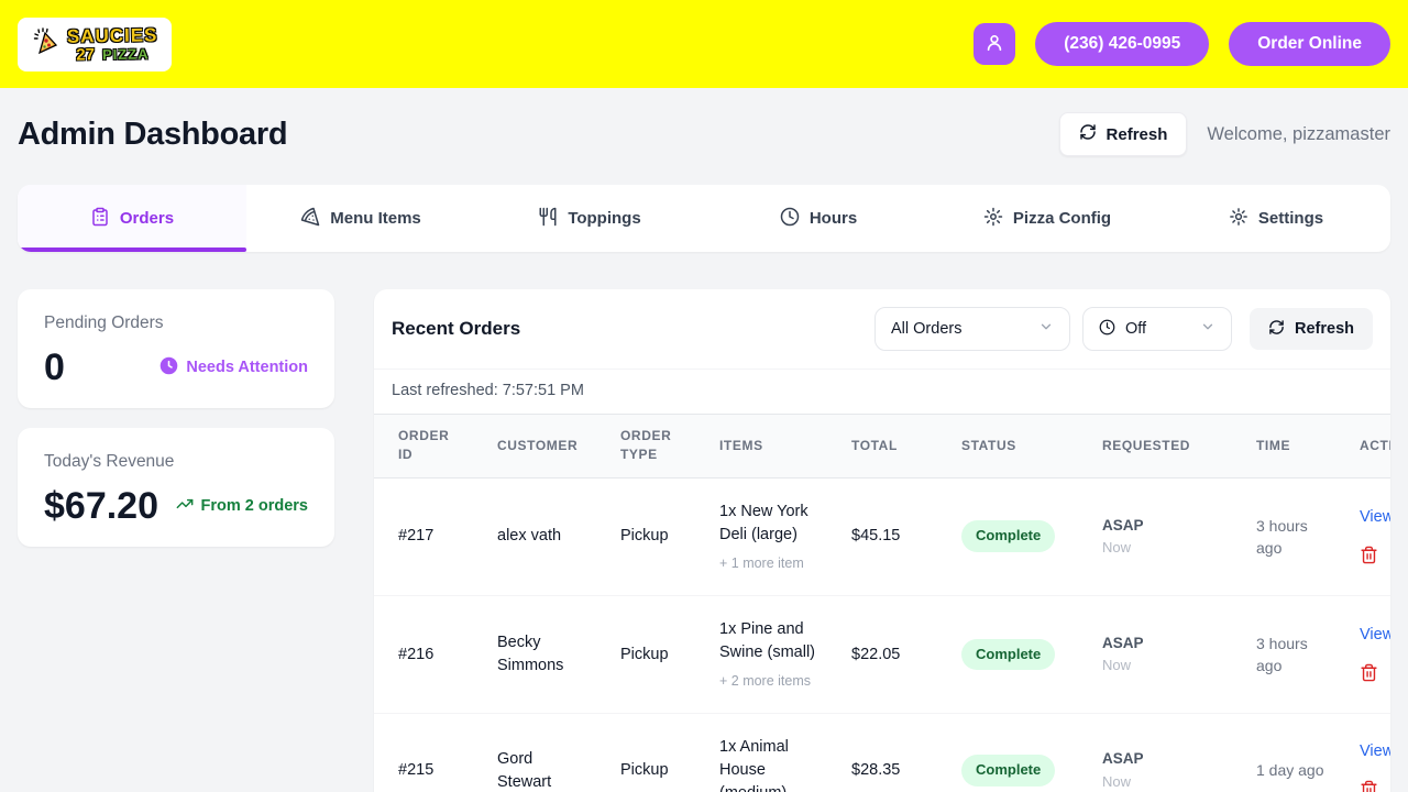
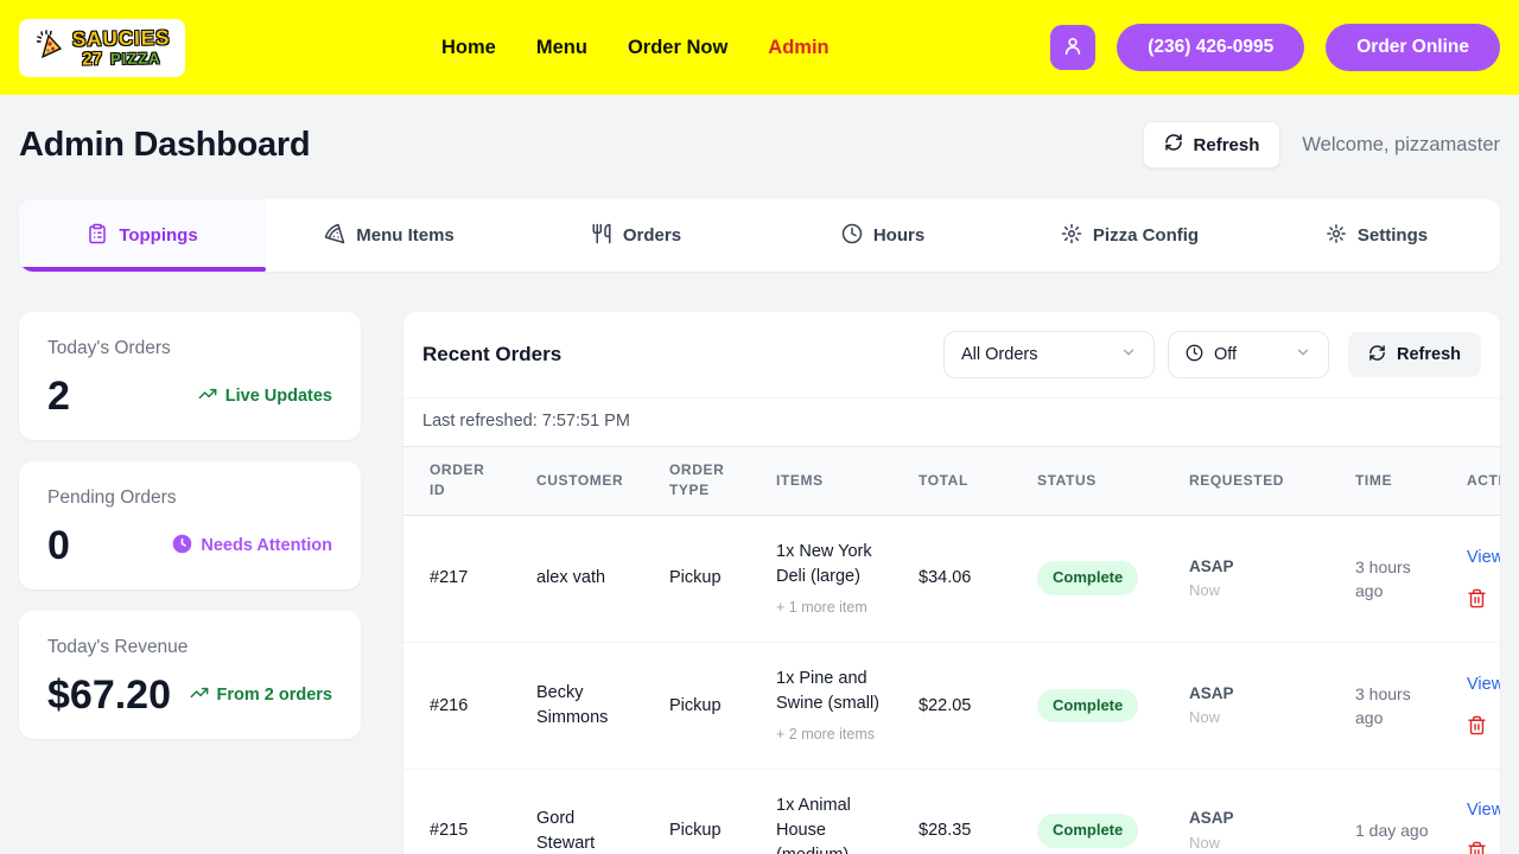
  SAUCIES
  27
  PIZZA
+ Home
+ Menu
+ Order Now
+ Admin
  (236) 426-0995
  Order Online
  Admin Dashboard
  Refresh
  Welcome, pizzamaster
- Orders
+ Toppings
  Menu Items
- Toppings
+ Orders
  Hours
  Pizza Config
  Settings
+ Today's Orders
+ 2
+ Live Updates
  Pending Orders
  0
  Needs Attention
  Today's Revenue
  $67.20
  From 2 orders
  Recent Orders
  All Orders
  Off
  Refresh
  Last refreshed: 7:57:51 PM
  ORDER ID	CUSTOMER	ORDER TYPE	ITEMS	TOTAL	STATUS	REQUESTED	TIME	ACT
- #217	alex vath	Pickup	1x New York Deli (large) + 1 more item	$45.15	Complete	ASAP Now	3 hours ago	View
+ #217	alex vath	Pickup	1x New York Deli (large) + 1 more item	$34.06	Complete	ASAP Now	3 hours ago	View
  #216	Becky Simmons	Pickup	1x Pine and Swine (small) + 2 more items	$22.05	Complete	ASAP Now	3 hours ago	View
  #215	Gord Stewart	Pickup	1x Animal House	$28.35	Complete	ASAP Now	1 day ago	View
